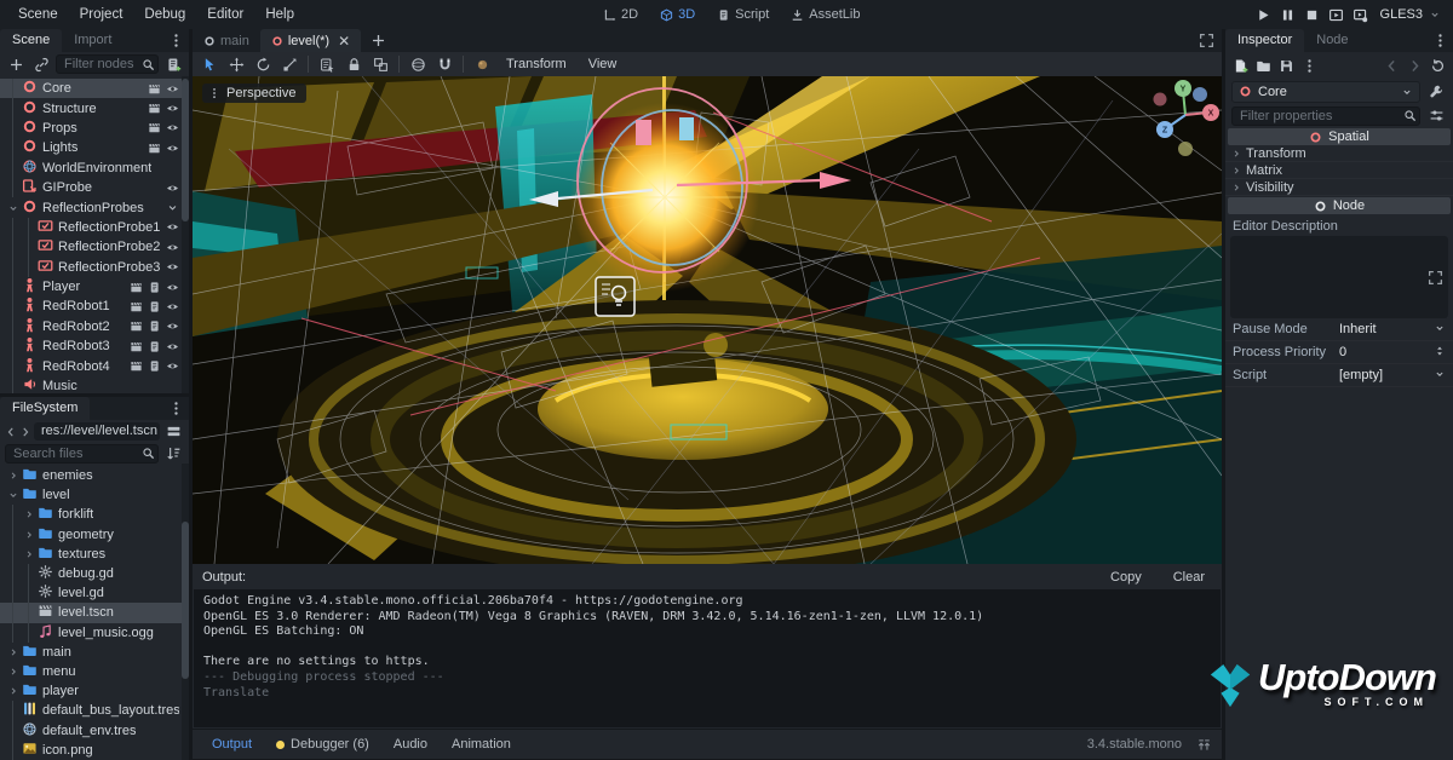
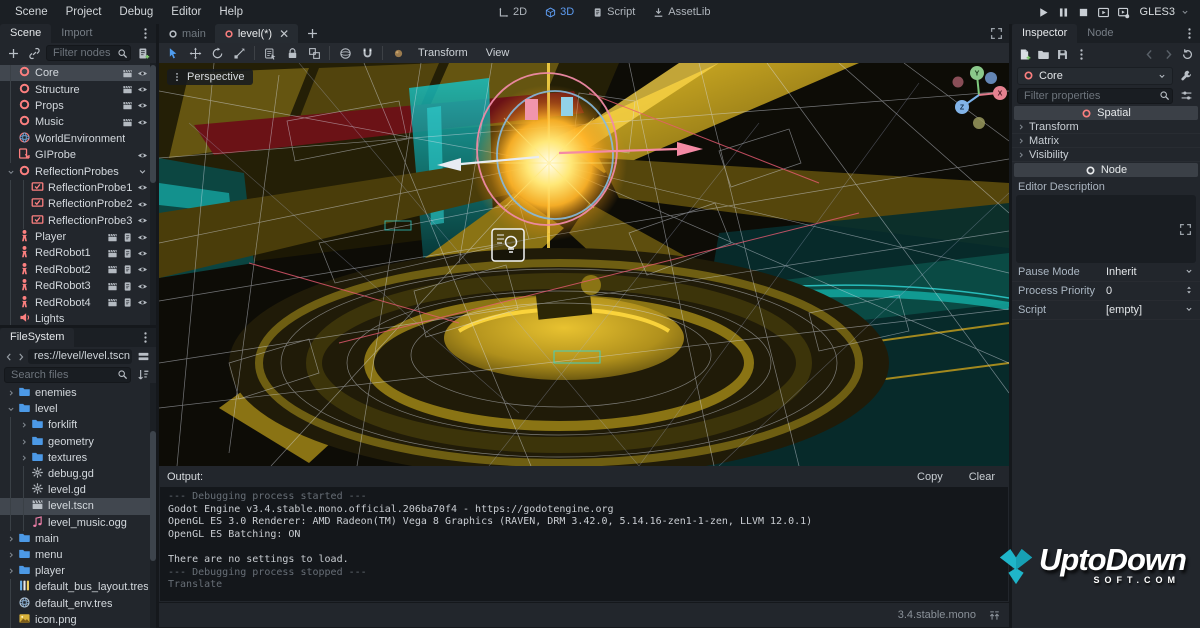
  Scene
  Project
  Debug
  Editor
  Help
  2D
  3D
  Script
  AssetLib
  GLES3
  Scene
  Import
  Filter nodes
  Core
  Structure
  Props
- Lights
+ Music
  WorldEnvironment
  GIProbe
  ReflectionProbes
  ReflectionProbe1
  ReflectionProbe2
  ReflectionProbe3
  Player
  RedRobot1
  RedRobot2
  RedRobot3
  RedRobot4
- Music
+ Lights
  FileSystem
  res://level/level.tscn
  Search files
  enemies
  level
  forklift
  geometry
  textures
  debug.gd
  level.gd
  level.tscn
  level_music.ogg
  main
  menu
  player
  default_bus_layout.tres
  default_env.tres
  icon.png
  main
  level(*)
  ✕
  Transform
  View
  Perspective
  Output:
  Copy
  Clear
+ --- Debugging process started ---
  Godot Engine v3.4.stable.mono.official.206ba70f4 - https://godotengine.org
  OpenGL ES 3.0 Renderer: AMD Radeon(TM) Vega 8 Graphics (RAVEN, DRM 3.42.0, 5.14.16-zen1-1-zen, LLVM 12.0.1)
  OpenGL ES Batching: ON
- There are no settings to https.
+ There are no settings to load.
  --- Debugging process stopped ---
  Translate
- Output
- Debugger (6)
- Audio
- Animation
  3.4.stable.mono
  Inspector
  Node
  Core
  Filter properties
  Spatial
  Transform
  Matrix
  Visibility
  Node
  Editor Description
  Pause Mode
  Inherit
  Process Priority
  0
  Script
  [empty]
  UptoDown
  SOFT.COM
